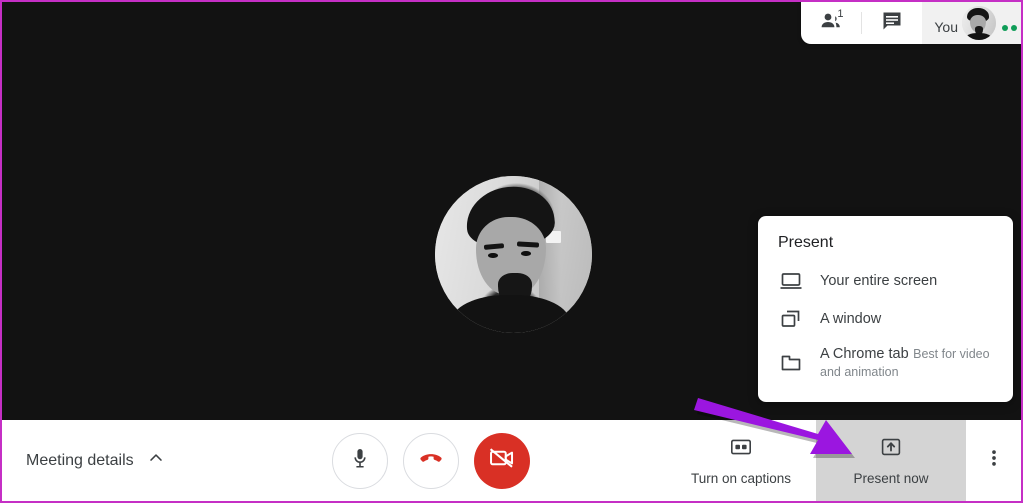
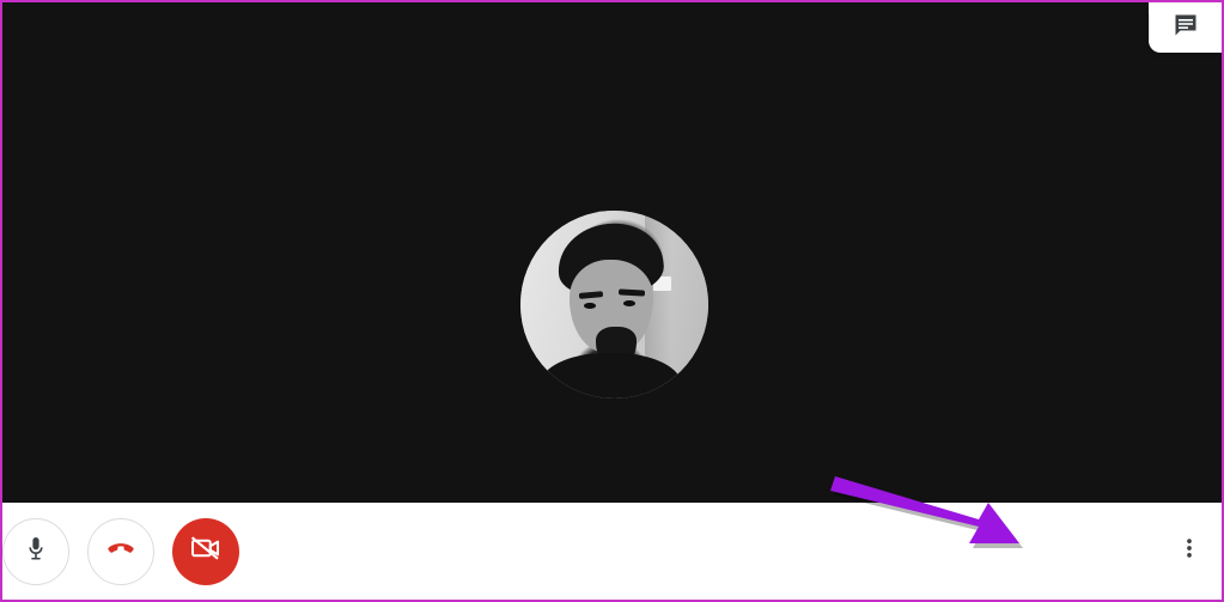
- 1
- You
- Present
- Your entire screen
- A window
- A Chrome tab Best for video and animation
- Meeting details
- Turn on captions
- Present now
